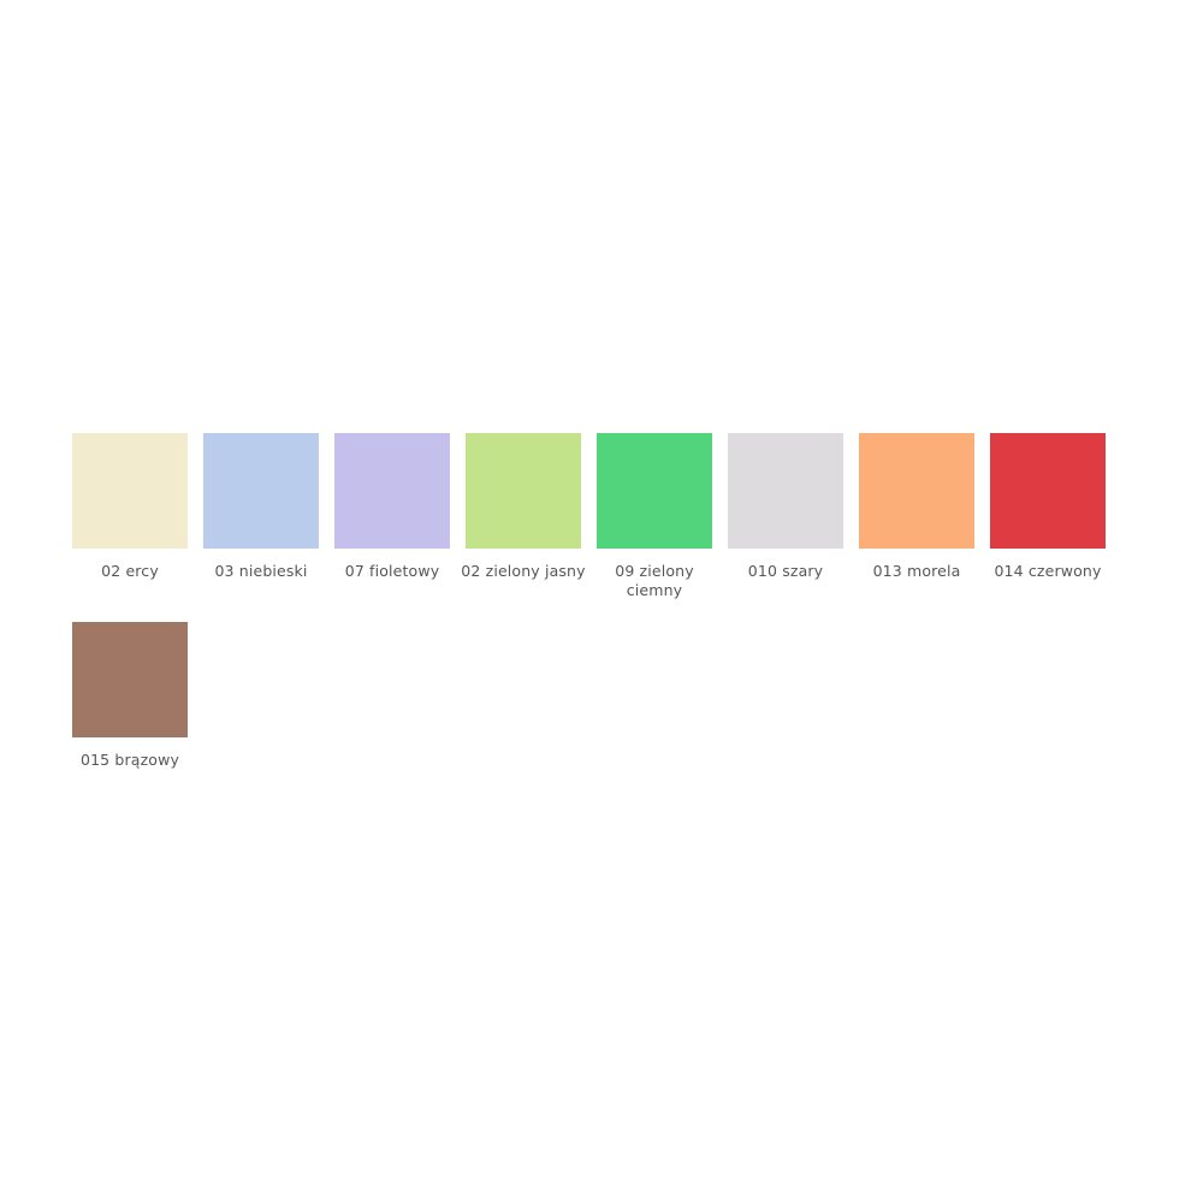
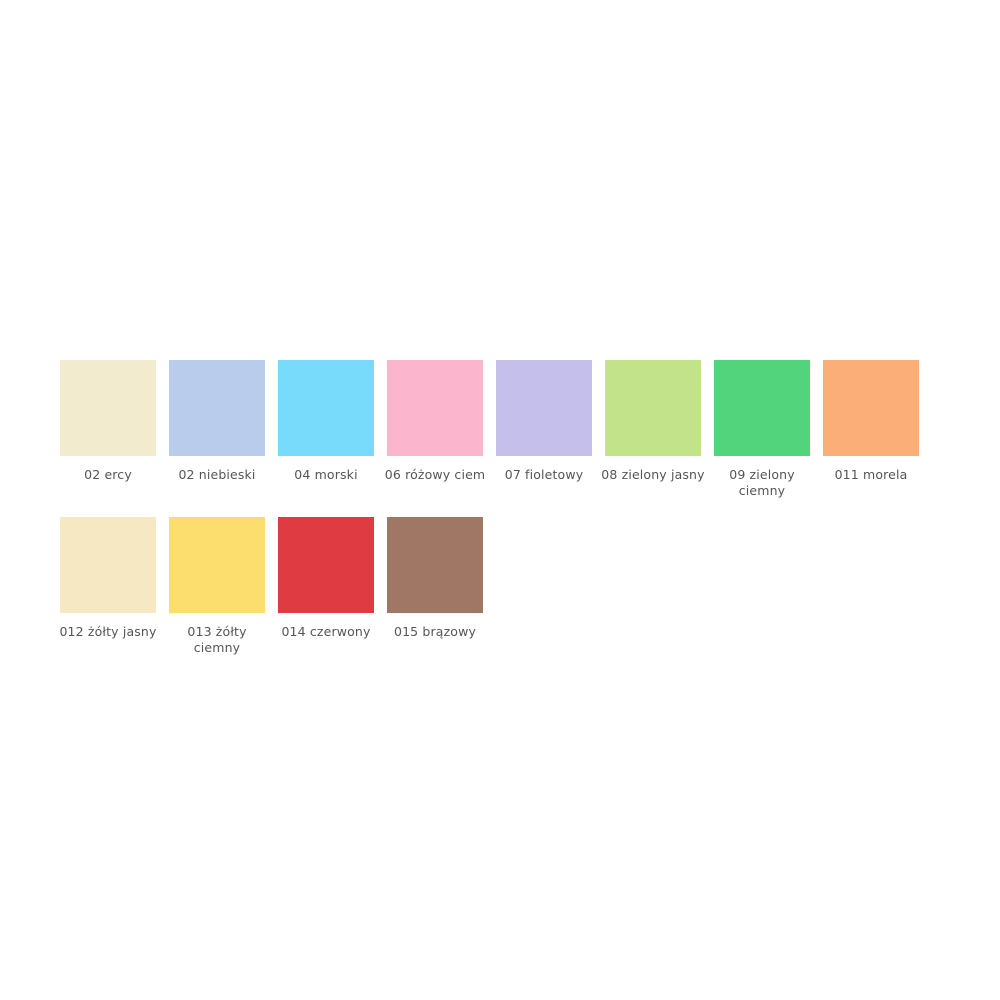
  02 ercy
- 03 niebieski
+ 02 niebieski
+ 04 morski
+ 06 różowy ciem
  07 fioletowy
- 02 zielony jasny
+ 08 zielony jasny
  09 zielony ciemny
- 010 szary
- 013 morela
+ 011 morela
+ 012 żółty jasny
+ 013 żółty ciemny
  014 czerwony
  015 brązowy
